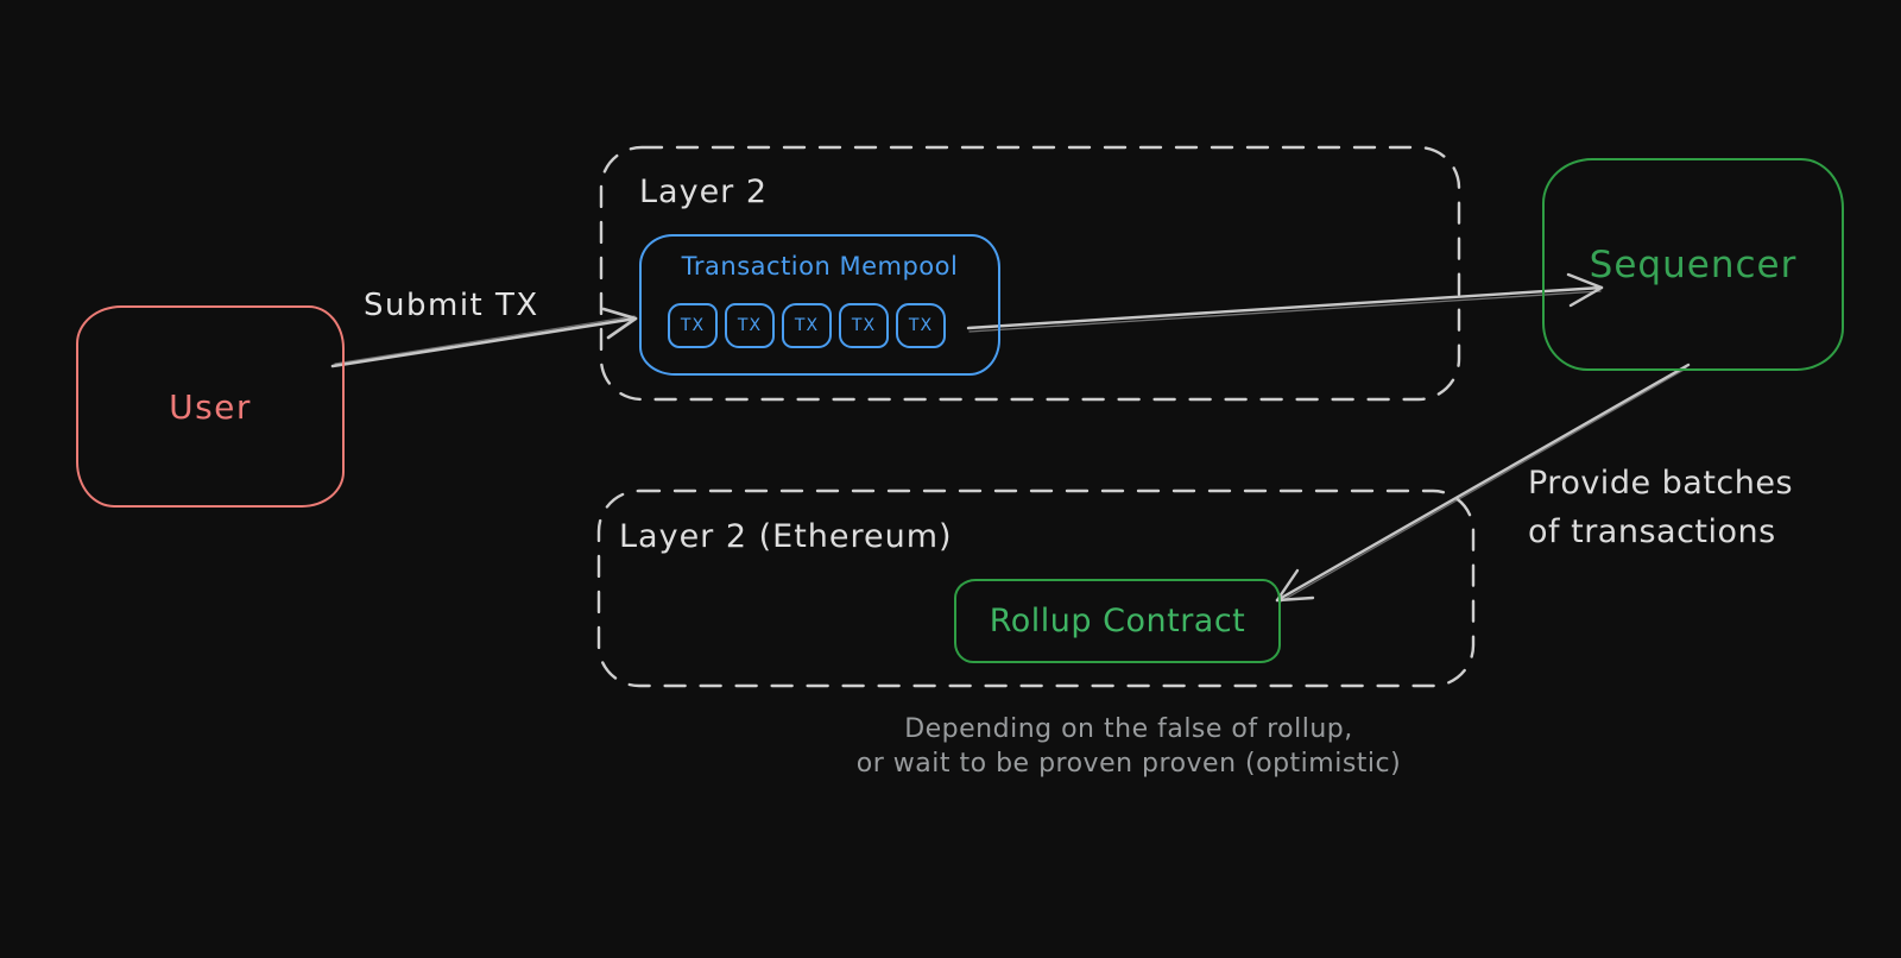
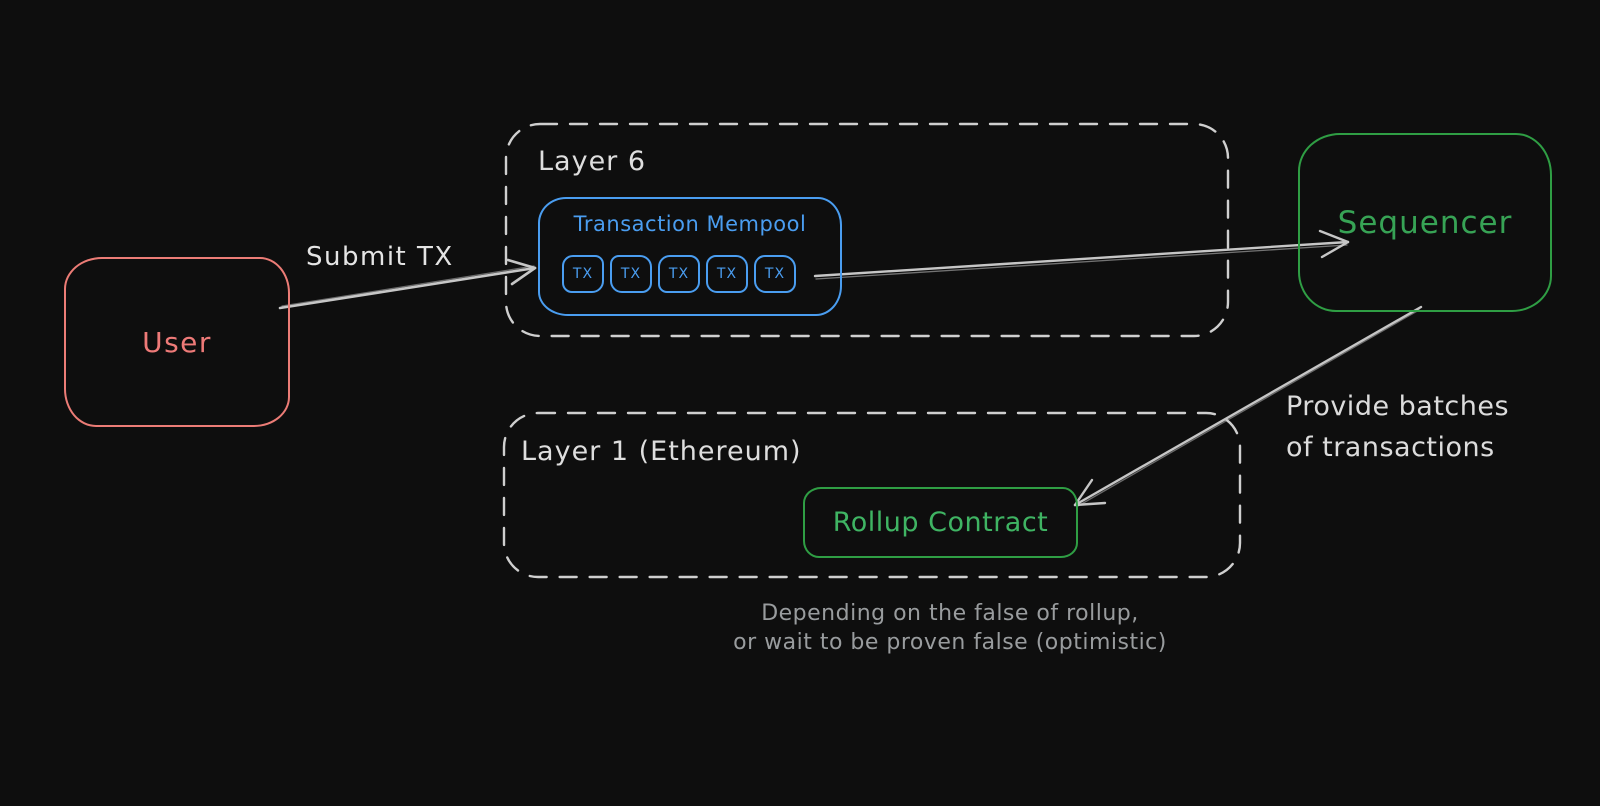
  User
- Layer 2
+ Layer 6
  Transaction Mempool
  TX
  TX
  TX
  TX
  TX
  Sequencer
- Layer 2 (Ethereum)
+ Layer 1 (Ethereum)
  Rollup Contract
  Submit TX
  Provide batches
  of transactions
  Depending on the false of rollup,
- or wait to be proven proven (optimistic)
+ or wait to be proven false (optimistic)
